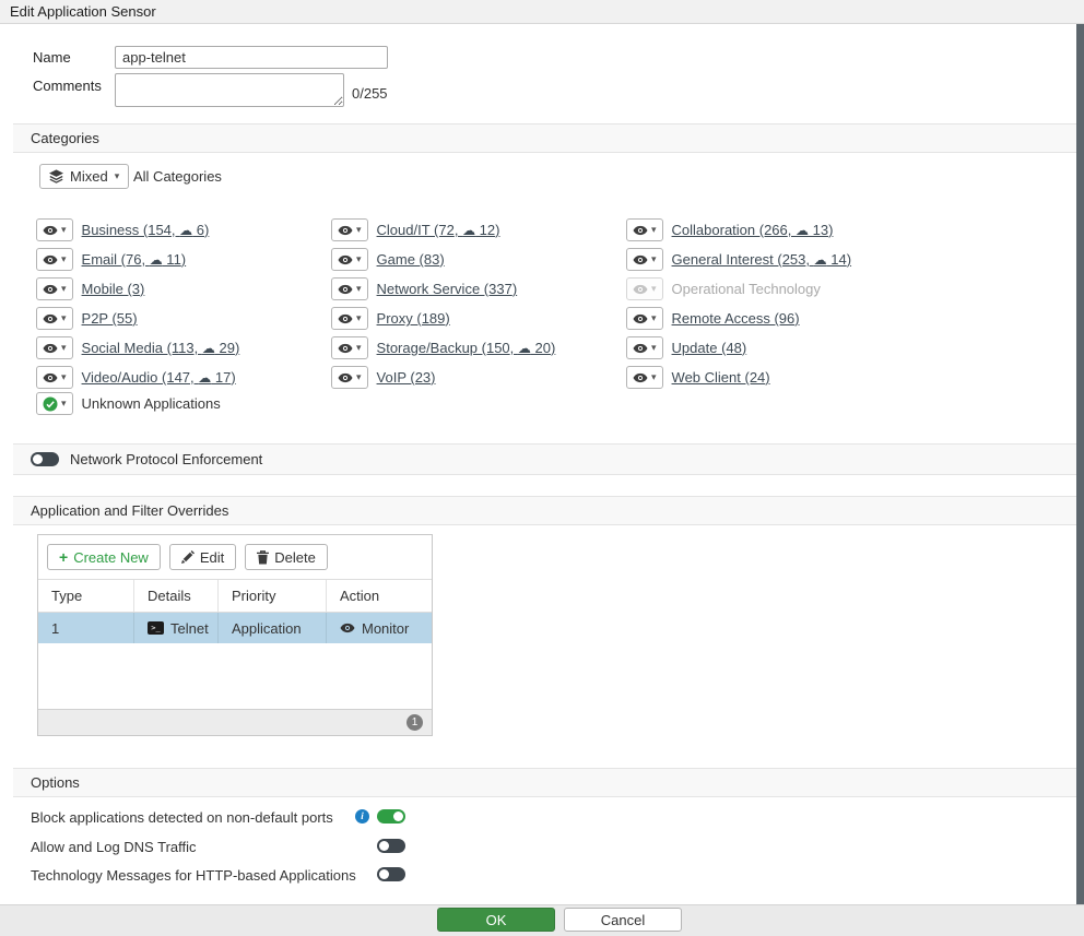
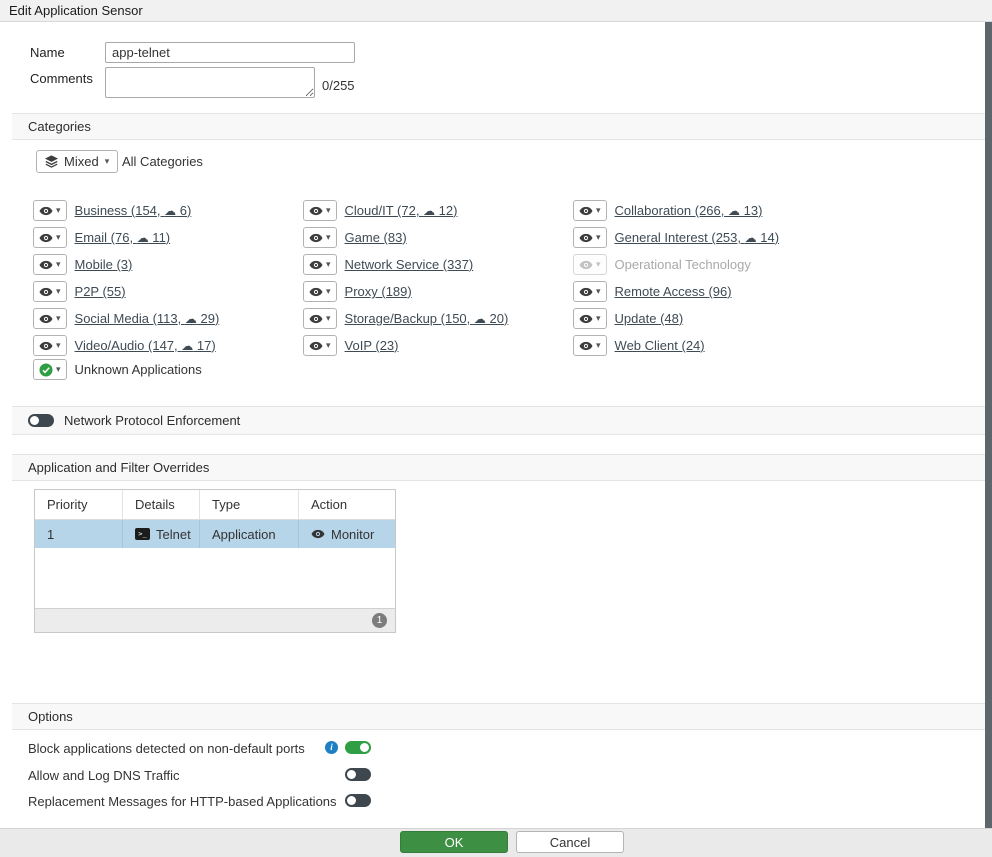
  Edit Application Sensor
  Name
  app-telnet
  Comments
  0/255
  Categories
  Mixed
  ▾
  All Categories
  ▾
  Business (154, ☁ 6)
  ▾
  Email (76, ☁ 11)
  ▾
  Mobile (3)
  ▾
  P2P (55)
  ▾
  Social Media (113, ☁ 29)
  ▾
  Video/Audio (147, ☁ 17)
  ▾
  Cloud/IT (72, ☁ 12)
  ▾
  Game (83)
  ▾
  Network Service (337)
  ▾
  Proxy (189)
  ▾
  Storage/Backup (150, ☁ 20)
  ▾
  VoIP (23)
  ▾
  Collaboration (266, ☁ 13)
  ▾
  General Interest (253, ☁ 14)
  ▾
  Operational Technology
  ▾
  Remote Access (96)
  ▾
  Update (48)
  ▾
  Web Client (24)
  ▾
  Unknown Applications
  Network Protocol Enforcement
  Application and Filter Overrides
- +
- Create New
- Edit
- Delete
- Type
+ Priority
  Details
- Priority
+ Type
  Action
  1
  >_
  Telnet
  Application
  Monitor
  1
  Options
  Block applications detected on non-default ports
  i
  Allow and Log DNS Traffic
- Technology Messages for HTTP-based Applications
+ Replacement Messages for HTTP-based Applications
  OK
  Cancel
